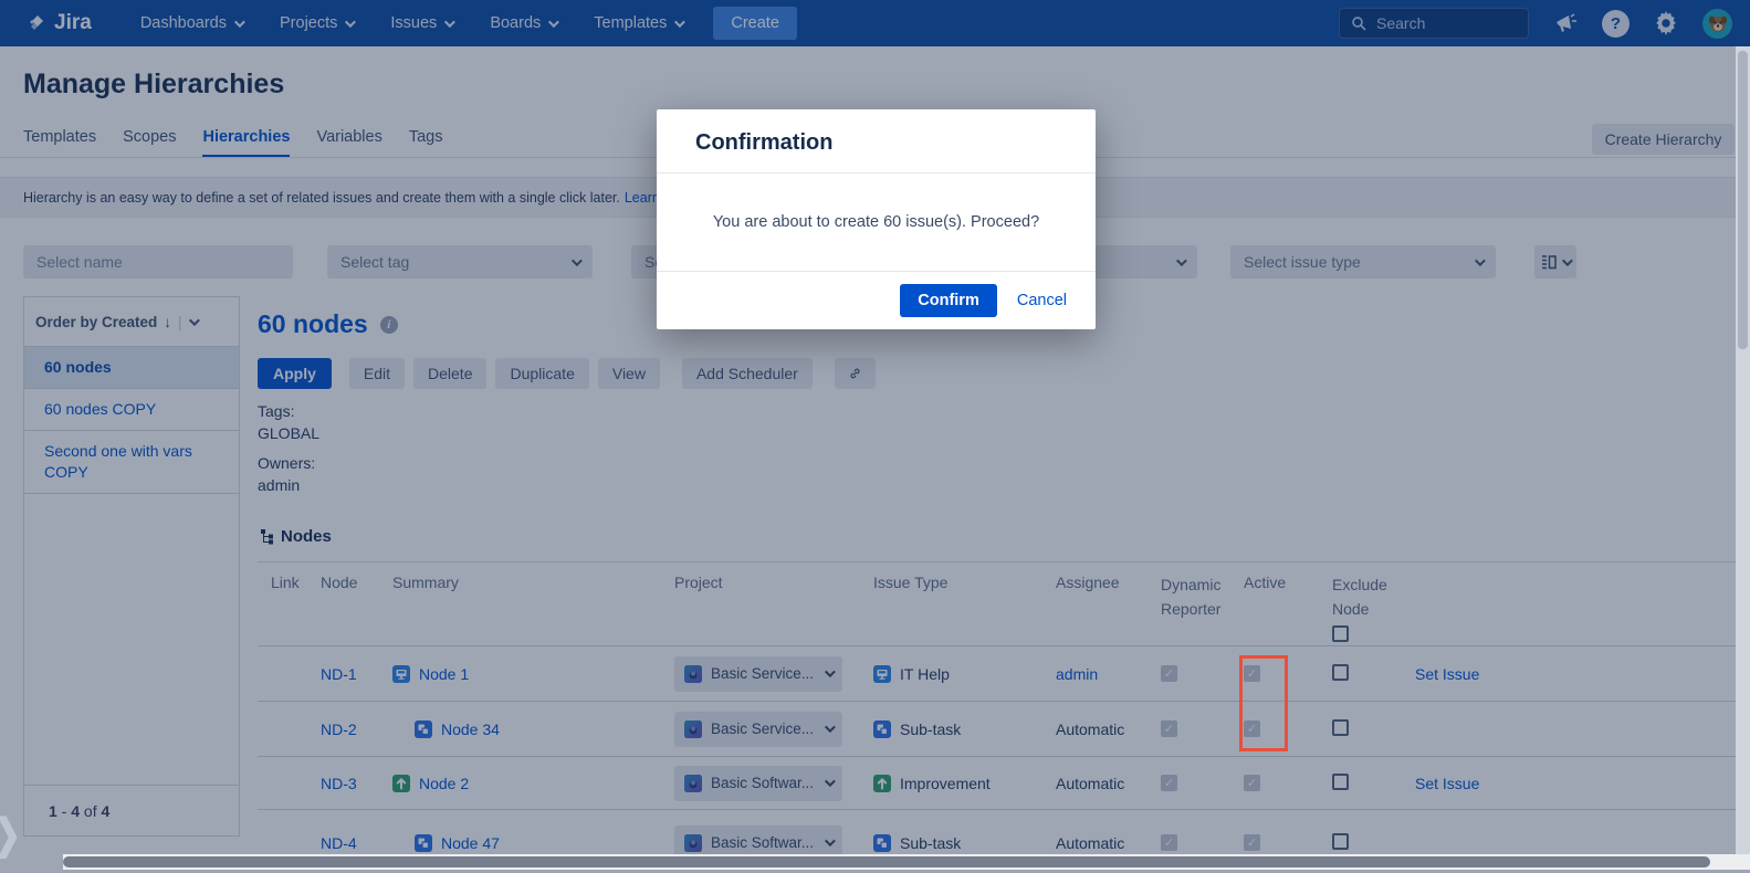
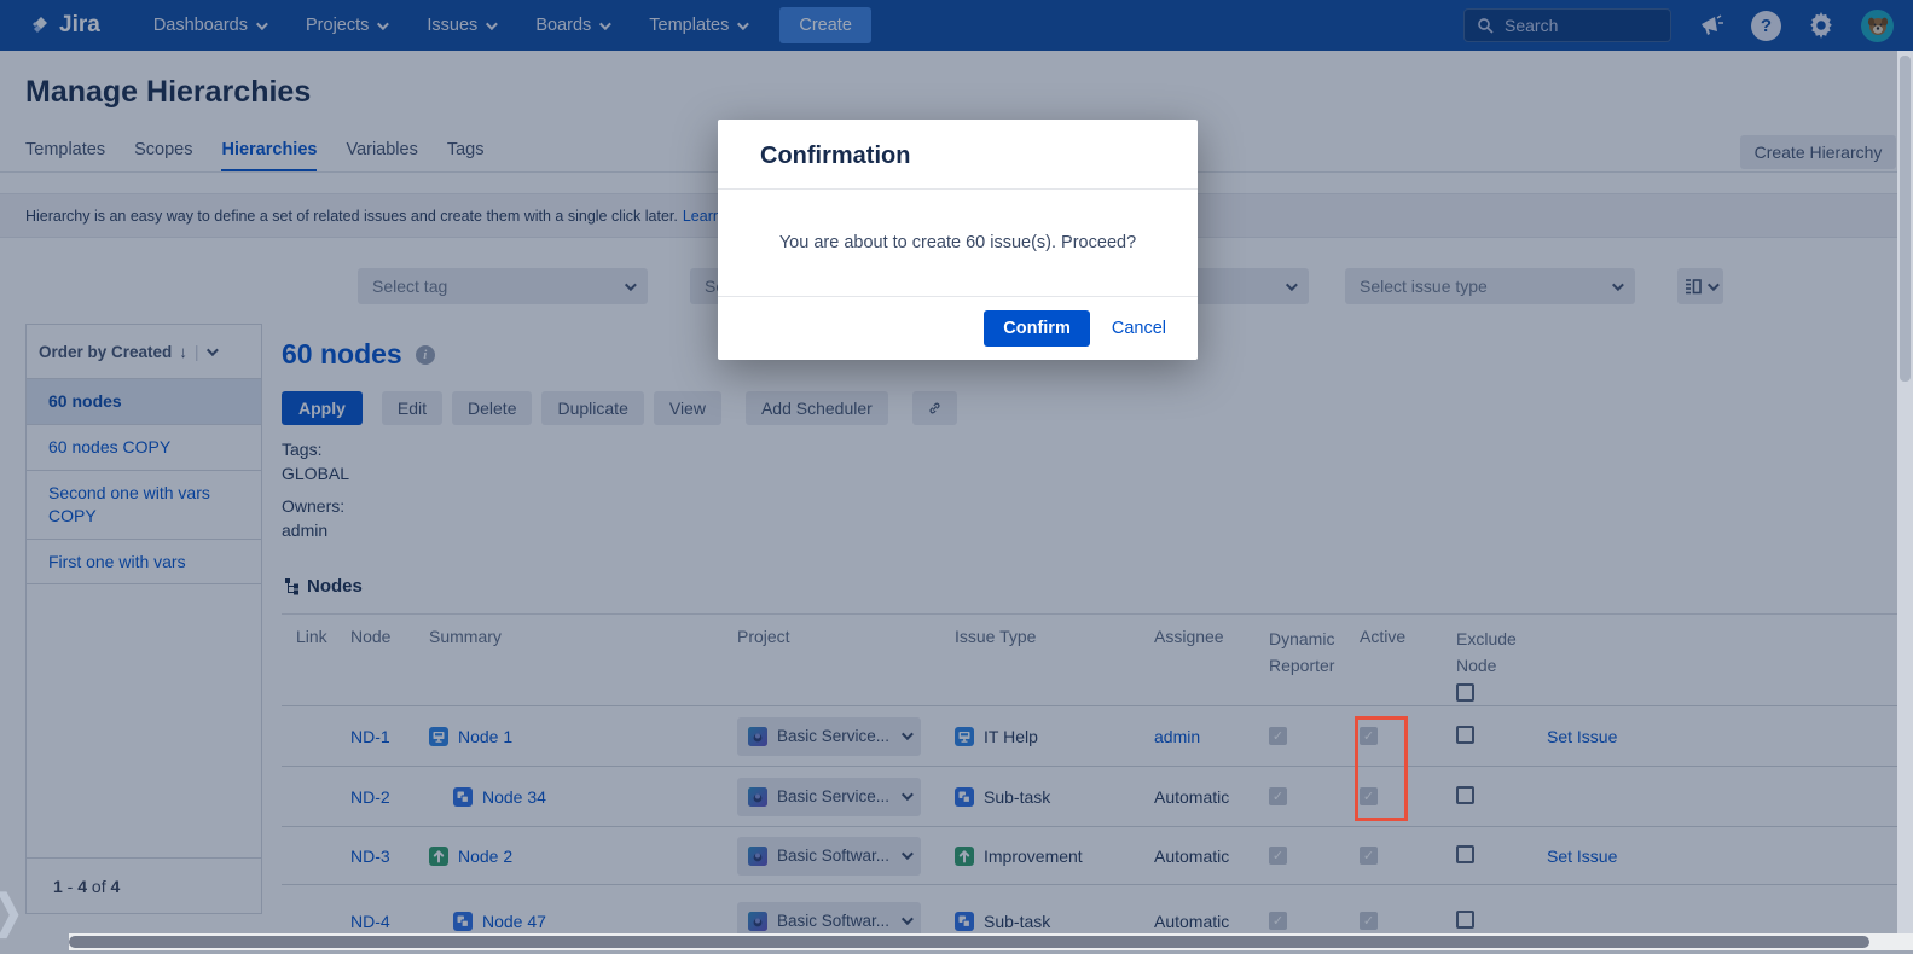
  Jira
  Dashboards
  Projects
  Issues
  Boards
  Templates
  Create
  Search
  ?
  Manage Hierarchies
  Templates
  Scopes
  Hierarchies
  Variables
  Tags
  Create Hierarchy
  Hierarchy is an easy way to define a set of related issues and create them with a single click later.
- Select name
  Select tag
  Select issue type
  Order by Created
  ↓
  |
  60 nodes
  60 nodes COPY
  Second one with vars COPY
+ First one with vars
  1
  -
  4
  of
  4
  60 nodes
  i
  Apply
  Edit
  Delete
  Duplicate
  View
  Add Scheduler
  Tags:
  GLOBAL
  Owners:
  admin
  Nodes
  Link
  Node
  Summary
  Project
  Issue Type
  Assignee
  Dynamic
  Reporter
  Active
  Exclude
  Node
  ND-1
  Node 1
  Basic Service...
  IT Help
  admin
  ✓
  ✓
  Set Issue
  ND-2
  Node 34
  Basic Service...
  Sub-task
  Automatic
  ✓
  ✓
  ND-3
  Node 2
  Basic Softwar...
  Improvement
  Automatic
  ✓
  ✓
  Set Issue
  ND-4
  Node 47
  Basic Softwar...
  Sub-task
  Automatic
  ✓
  ✓
  ❯
  Confirmation
  You are about to create 60 issue(s). Proceed?
  Confirm
  Cancel
